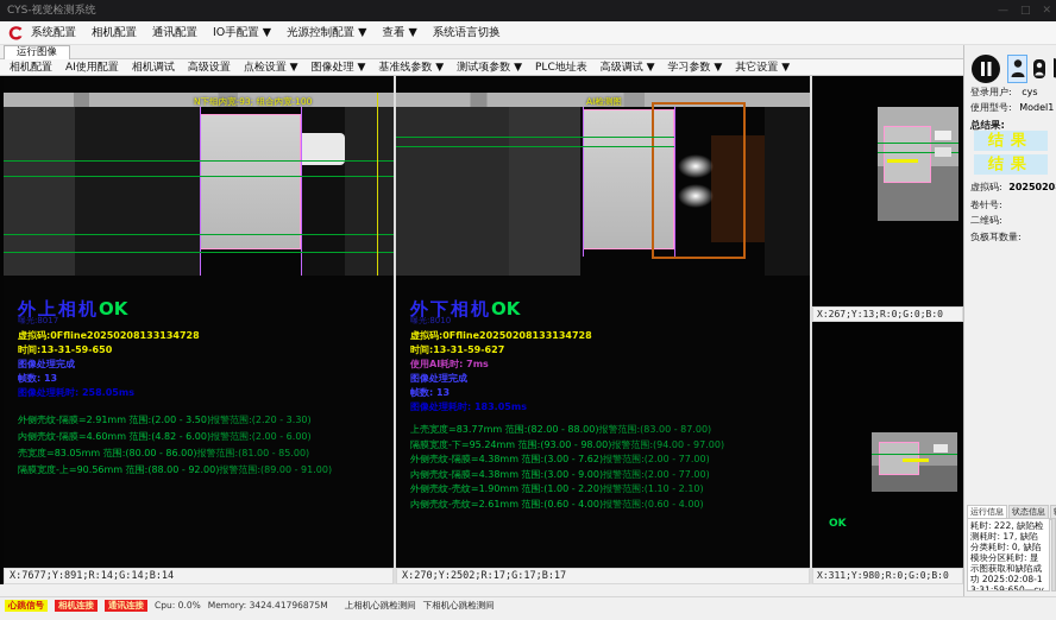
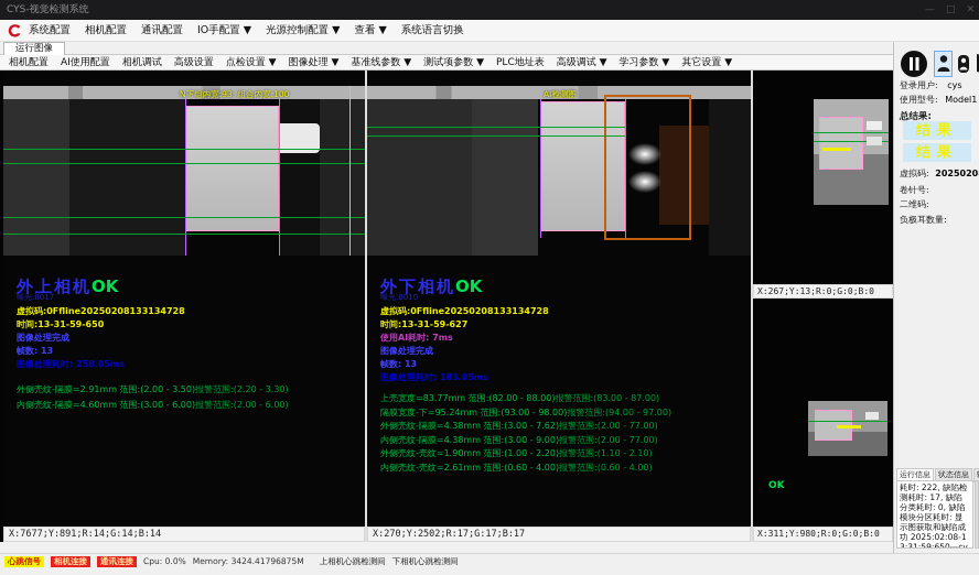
  CYS-视觉检测系统
  —
  □
  ✕
  系统配置
  相机配置
  通讯配置
  IO手配置 ▼
  光源控制配置 ▼
  查看 ▼
  系统语言切换
  运行图像
  相机配置
  AI使用配置
  相机调试
  高级设置
  点检设置 ▼
  图像处理 ▼
  基准线参数 ▼
  测试项参数 ▼
  PLC地址表
  高级调试 ▼
  学习参数 ▼
  其它设置 ▼
  N下组内宽:93; 组合内宽:100
  外上相机OK
  曝光:8017
  虚拟码:0Ffline20250208133134728
  时间:13-31-59-650
  图像处理完成
  帧数: 13
  图像处理耗时: 258.05ms
  外侧壳纹-隔膜=2.91mm 范围:(2.00 - 3.50)
  报警范围:(2.20 - 3.30)
- 内侧壳纹-隔膜=4.60mm 范围:(4.82 - 6.00)
+ 内侧壳纹-隔膜=4.60mm 范围:(3.00 - 6.00)
  报警范围:(2.00 - 6.00)
- 壳宽度=83.05mm 范围:(80.00 - 86.00)
- 报警范围:(81.00 - 85.00)
- 隔膜宽度-上=90.56mm 范围:(88.00 - 92.00)
- 报警范围:(89.00 - 91.00)
  X:7677;Y:891;R:14;G:14;B:14
  AI检测图
  外下相机OK
  曝光:8010
  虚拟码:0Ffline20250208133134728
  时间:13-31-59-627
  使用AI耗时: 7ms
  图像处理完成
  帧数: 13
  图像处理耗时: 183.05ms
  上壳宽度=83.77mm 范围:(82.00 - 88.00)
  报警范围:(83.00 - 87.00)
  隔膜宽度-下=95.24mm 范围:(93.00 - 98.00)
  报警范围:(94.00 - 97.00)
  外侧壳纹-隔膜=4.38mm 范围:(3.00 - 7.62)
  报警范围:(2.00 - 77.00)
  内侧壳纹-隔膜=4.38mm 范围:(3.00 - 9.00)
  报警范围:(2.00 - 77.00)
  外侧壳纹-壳纹=1.90mm 范围:(1.00 - 2.20)
  报警范围:(1.10 - 2.10)
  内侧壳纹-壳纹=2.61mm 范围:(0.60 - 4.00)
  报警范围:(0.60 - 4.00)
  X:270;Y:2502;R:17;G:17;B:17
  X:267;Y:13;R:0;G:0;B:0
  OK
  X:311;Y:980;R:0;G:0;B:0
  登录用户: cys
  使用型号: Model1
  总结果:
  结果
  结果
  虚拟码: 2025020
  卷针号:
  二维码:
  负极耳数量:
  运行信息
  状态信息
  耗时: 222, 缺陷检测耗时: 17, 缺陷分类耗时: 0, 缺陷模块分区耗时: 显示图获取和缺陷成功 2025:02:08-13:31:59:650—cy
  心跳信号
  相机连接
  通讯连接
  Cpu: 0.0%
  Memory: 3424.41796875M
  上相机心跳检测间
  下相机心跳检测间
